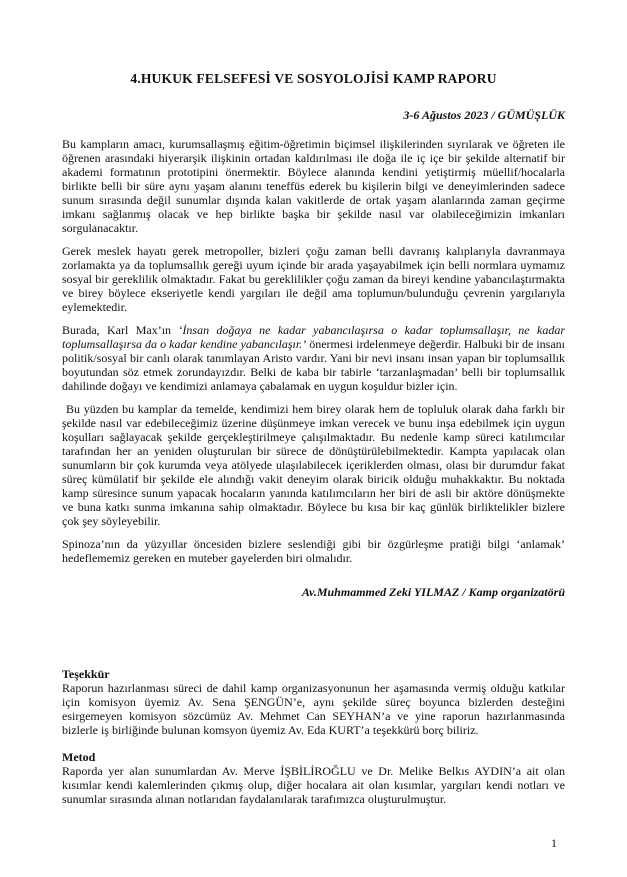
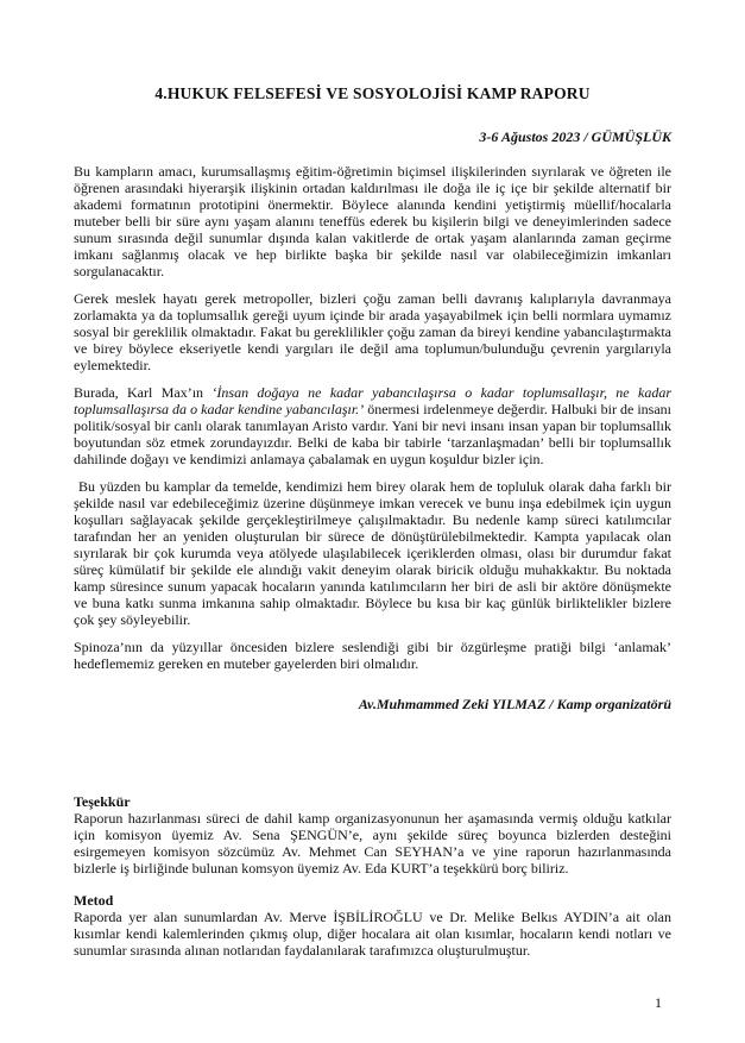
  4.HUKUK FELSEFESİ VE SOSYOLOJİSİ KAMP RAPORU
  3-6 Ağustos 2023 / GÜMÜŞLÜK
- Bu kampların amacı, kurumsallaşmış eğitim-öğretimin biçimsel ilişkilerinden sıyrılarak ve öğreten ile öğrenen arasındaki hiyerarşik ilişkinin ortadan kaldırılması ile doğa ile iç içe bir şekilde alternatif bir akademi formatının prototipini önermektir. Böylece alanında kendini yetiştirmiş müellif/hocalarla birlikte belli bir süre aynı yaşam alanını teneffüs ederek bu kişilerin bilgi ve deneyimlerinden sadece sunum sırasında değil sunumlar dışında kalan vakitlerde de ortak yaşam alanlarında zaman geçirme imkanı sağlanmış olacak ve hep birlikte başka bir şekilde nasıl var olabileceğimizin imkanları sorgulanacaktır.
+ Bu kampların amacı, kurumsallaşmış eğitim-öğretimin biçimsel ilişkilerinden sıyrılarak ve öğreten ile öğrenen arasındaki hiyerarşik ilişkinin ortadan kaldırılması ile doğa ile iç içe bir şekilde alternatif bir akademi formatının prototipini önermektir. Böylece alanında kendini yetiştirmiş müellif/hocalarla muteber belli bir süre aynı yaşam alanını teneffüs ederek bu kişilerin bilgi ve deneyimlerinden sadece sunum sırasında değil sunumlar dışında kalan vakitlerde de ortak yaşam alanlarında zaman geçirme imkanı sağlanmış olacak ve hep birlikte başka bir şekilde nasıl var olabileceğimizin imkanları sorgulanacaktır.
  Gerek meslek hayatı gerek metropoller, bizleri çoğu zaman belli davranış kalıplarıyla davranmaya zorlamakta ya da toplumsallık gereği uyum içinde bir arada yaşayabilmek için belli normlara uymamız sosyal bir gereklilik olmaktadır. Fakat bu gereklilikler çoğu zaman da bireyi kendine yabancılaştırmakta ve birey böylece ekseriyetle kendi yargıları ile değil ama toplumun/bulunduğu çevrenin yargılarıyla eylemektedir.
  Burada, Karl Max’ın ‘İnsan doğaya ne kadar yabancılaşırsa o kadar toplumsallaşır, ne kadar toplumsallaşırsa da o kadar kendine yabancılaşır.’ önermesi irdelenmeye değerdir. Halbuki bir de insanı politik/sosyal bir canlı olarak tanımlayan Aristo vardır. Yani bir nevi insanı insan yapan bir toplumsallık boyutundan söz etmek zorundayızdır. Belki de kaba bir tabirle ‘tarzanlaşmadan’ belli bir toplumsallık dahilinde doğayı ve kendimizi anlamaya çabalamak en uygun koşuldur bizler için.
- Bu yüzden bu kamplar da temelde, kendimizi hem birey olarak hem de topluluk olarak daha farklı bir şekilde nasıl var edebileceğimiz üzerine düşünmeye imkan verecek ve bunu inşa edebilmek için uygun koşulları sağlayacak şekilde gerçekleştirilmeye çalışılmaktadır. Bu nedenle kamp süreci katılımcılar tarafından her an yeniden oluşturulan bir sürece de dönüştürülebilmektedir. Kampta yapılacak olan sunumların bir çok kurumda veya atölyede ulaşılabilecek içeriklerden olması, olası bir durumdur fakat süreç kümülatif bir şekilde ele alındığı vakit deneyim olarak biricik olduğu muhakkaktır. Bu noktada kamp süresince sunum yapacak hocaların yanında katılımcıların her biri de asli bir aktöre dönüşmekte ve buna katkı sunma imkanına sahip olmaktadır. Böylece bu kısa bir kaç günlük birliktelikler bizlere çok şey söyleyebilir.
+ Bu yüzden bu kamplar da temelde, kendimizi hem birey olarak hem de topluluk olarak daha farklı bir şekilde nasıl var edebileceğimiz üzerine düşünmeye imkan verecek ve bunu inşa edebilmek için uygun koşulları sağlayacak şekilde gerçekleştirilmeye çalışılmaktadır. Bu nedenle kamp süreci katılımcılar tarafından her an yeniden oluşturulan bir sürece de dönüştürülebilmektedir. Kampta yapılacak olan sıyrılarak bir çok kurumda veya atölyede ulaşılabilecek içeriklerden olması, olası bir durumdur fakat süreç kümülatif bir şekilde ele alındığı vakit deneyim olarak biricik olduğu muhakkaktır. Bu noktada kamp süresince sunum yapacak hocaların yanında katılımcıların her biri de asli bir aktöre dönüşmekte ve buna katkı sunma imkanına sahip olmaktadır. Böylece bu kısa bir kaç günlük birliktelikler bizlere çok şey söyleyebilir.
  Spinoza’nın da yüzyıllar öncesiden bizlere seslendiği gibi bir özgürleşme pratiği bilgi ‘anlamak’ hedeflememiz gereken en muteber gayelerden biri olmalıdır.
  Av.Muhmammed Zeki YILMAZ / Kamp organizatörü
  Teşekkür
  Raporun hazırlanması süreci de dahil kamp organizasyonunun her aşamasında vermiş olduğu katkılar için komisyon üyemiz Av. Sena ŞENGÜN’e, aynı şekilde süreç boyunca bizlerden desteğini esirgemeyen komisyon sözcümüz Av. Mehmet Can SEYHAN’a ve yine raporun hazırlanmasında bizlerle iş birliğinde bulunan komsyon üyemiz Av. Eda KURT’a teşekkürü borç biliriz.
  Metod
- Raporda yer alan sunumlardan Av. Merve İŞBİLİROĞLU ve Dr. Melike Belkıs AYDIN’a ait olan kısımlar kendi kalemlerinden çıkmış olup, diğer hocalara ait olan kısımlar, yargıları kendi notları ve sunumlar sırasında alınan notlarıdan faydalanılarak tarafımızca oluşturulmuştur.
+ Raporda yer alan sunumlardan Av. Merve İŞBİLİROĞLU ve Dr. Melike Belkıs AYDIN’a ait olan kısımlar kendi kalemlerinden çıkmış olup, diğer hocalara ait olan kısımlar, hocaların kendi notları ve sunumlar sırasında alınan notlarıdan faydalanılarak tarafımızca oluşturulmuştur.
  1
